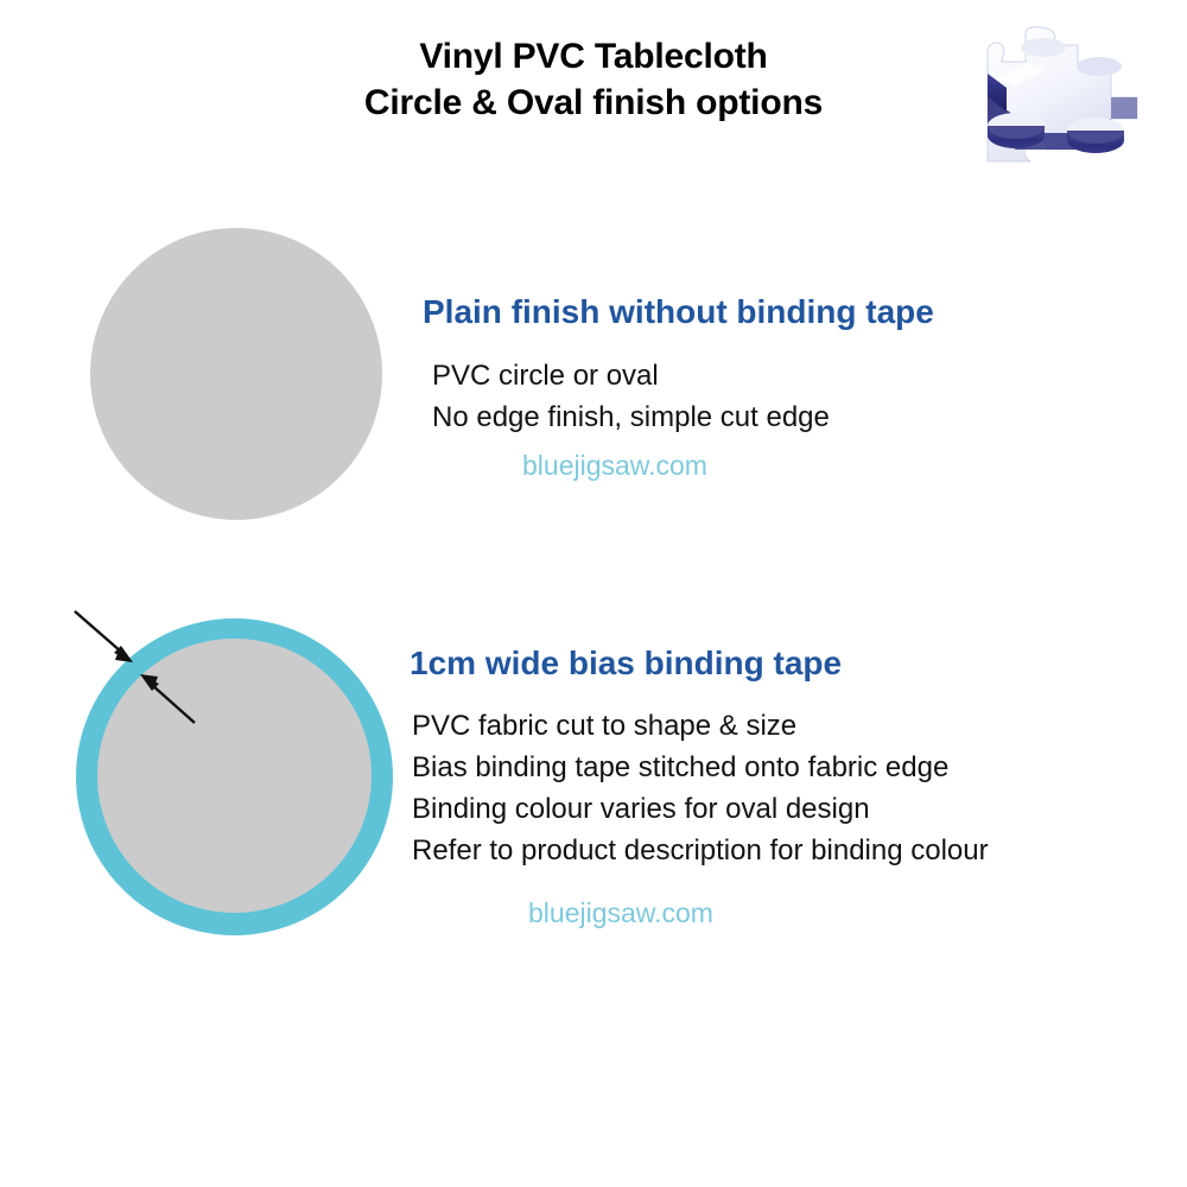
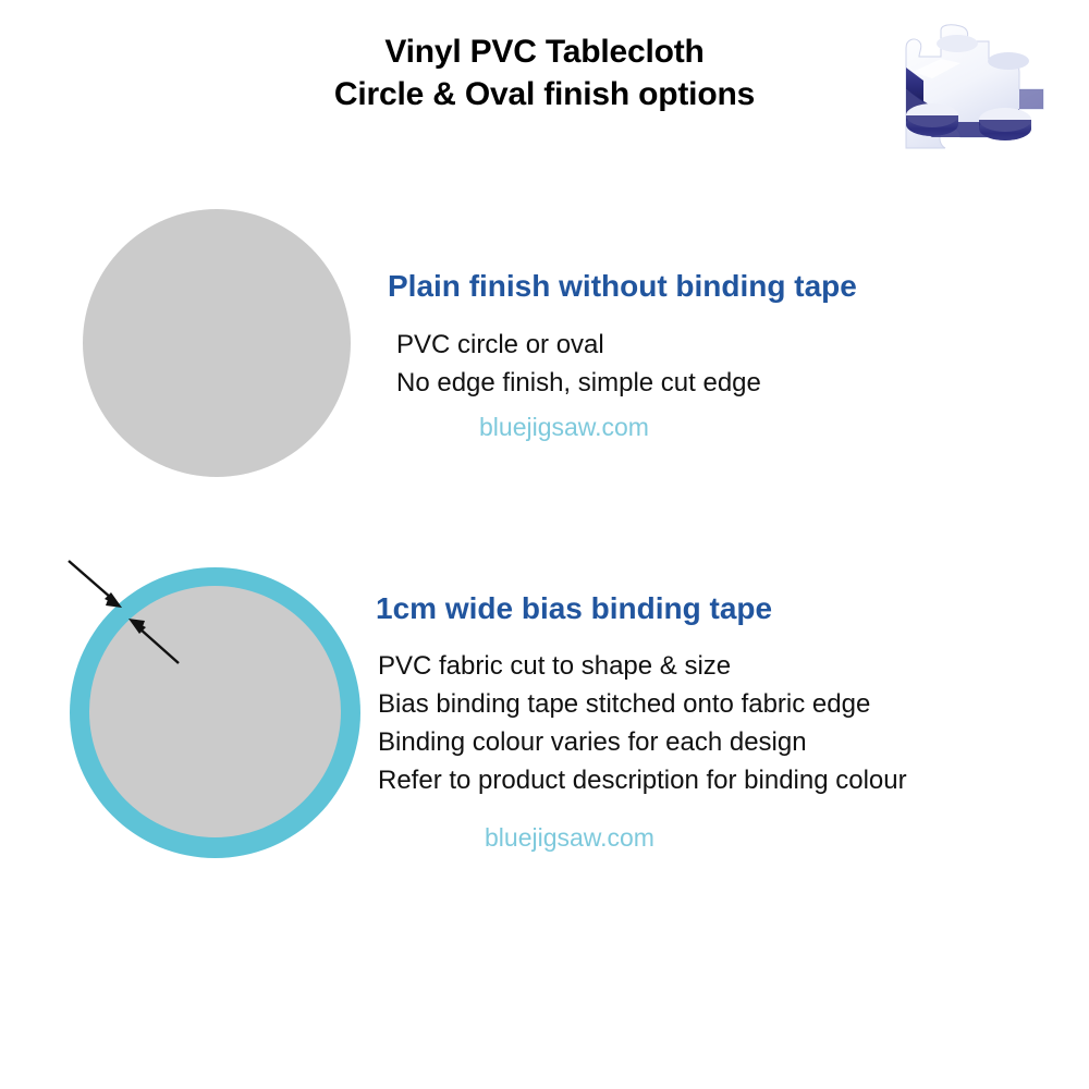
  Vinyl PVC Tablecloth
  Circle & Oval finish options
  Plain finish without binding tape
  PVC circle or oval
  No edge finish, simple cut edge
  bluejigsaw.com
  1cm wide bias binding tape
  PVC fabric cut to shape & size
  Bias binding tape stitched onto fabric edge
- Binding colour varies for oval design
+ Binding colour varies for each design
  Refer to product description for binding colour
  bluejigsaw.com
